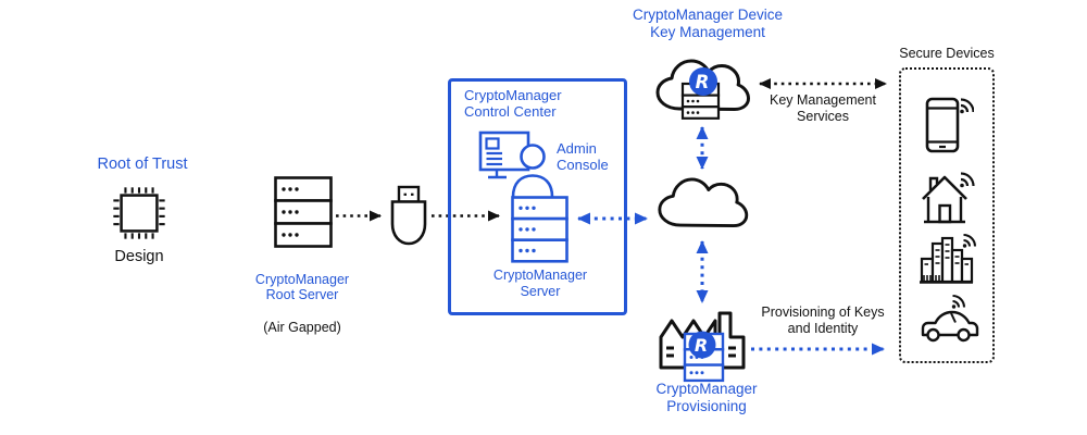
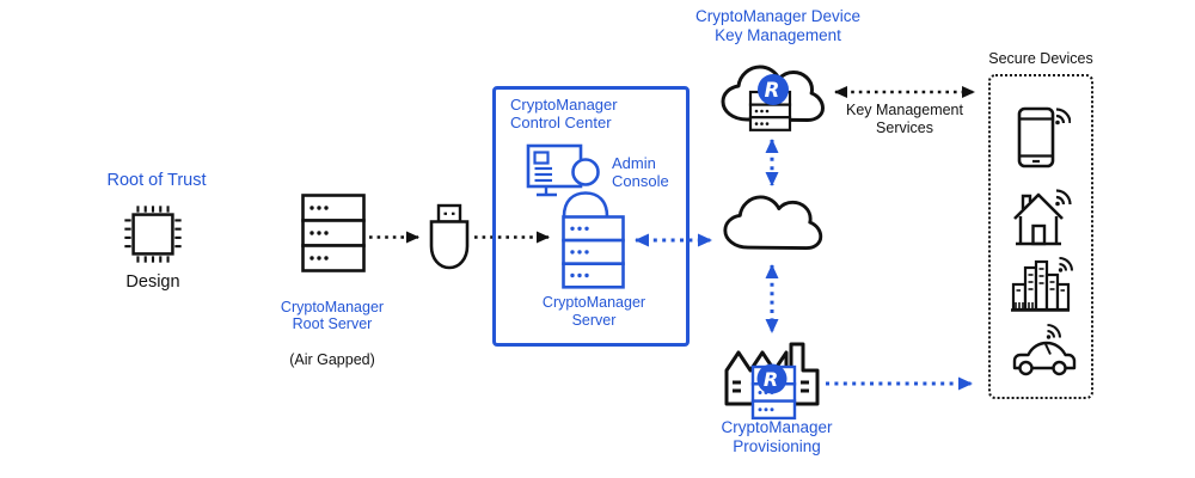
  Root of Trust
  Design
  CryptoManager
  Root Server
  (Air Gapped)
  CryptoManager
  Control Center
  Admin
  Console
  CryptoManager
  Server
  CryptoManager Device
  Key Management
  R
  R
  CryptoManager
  Provisioning
  Key Management
  Services
- Provisioning of Keys
- and Identity
  Secure Devices
